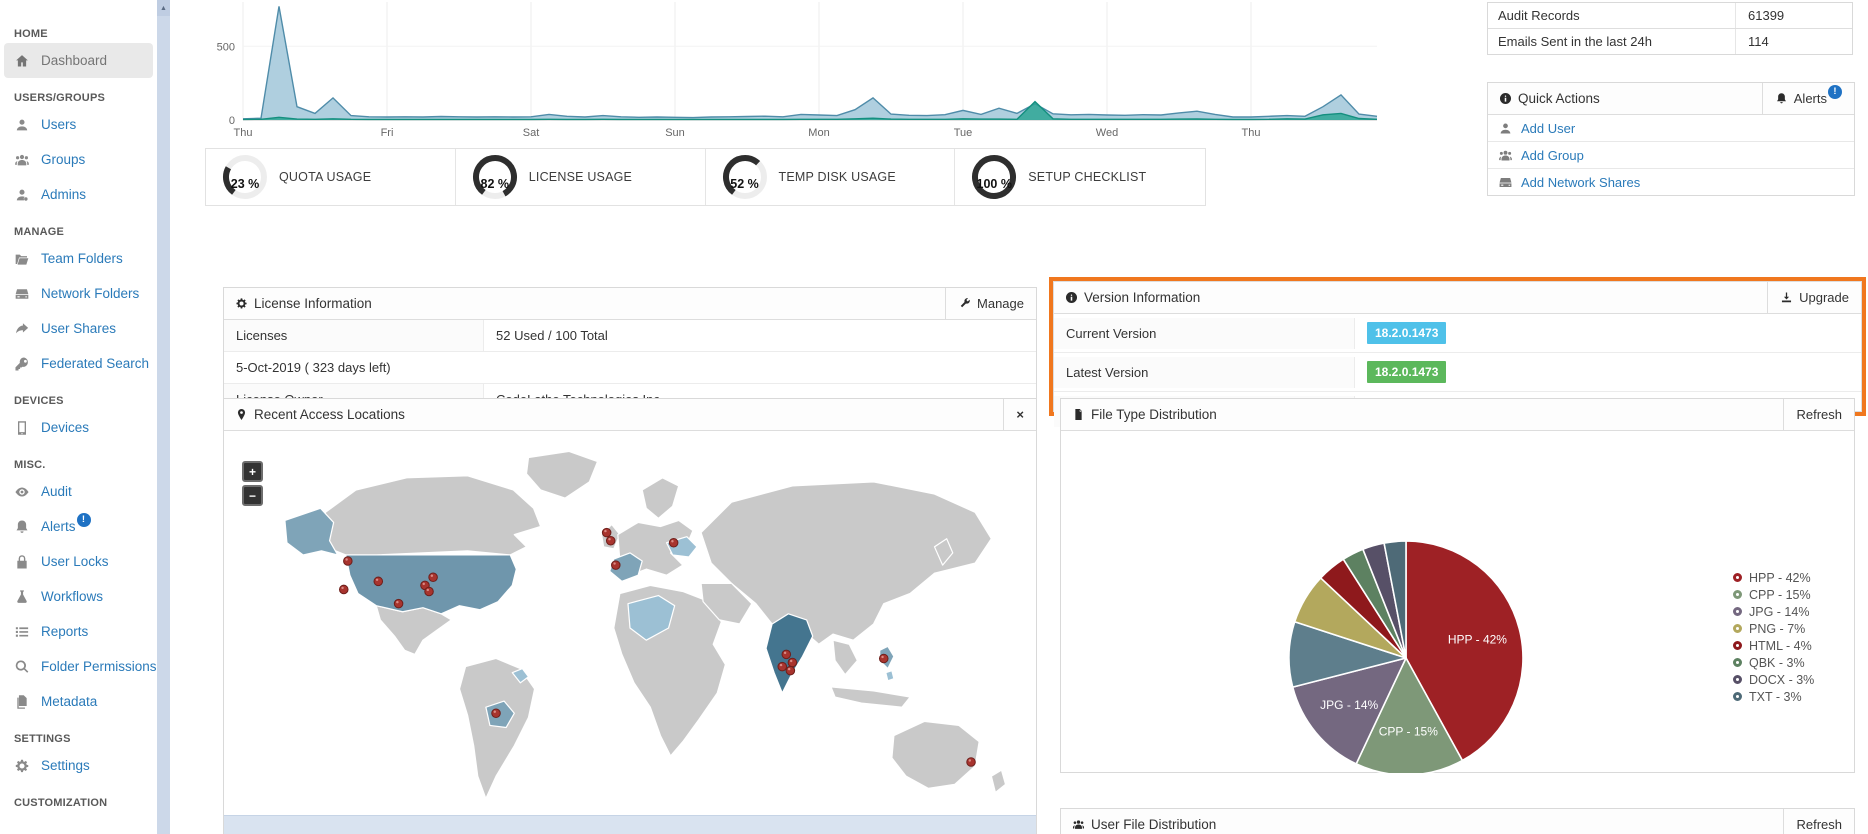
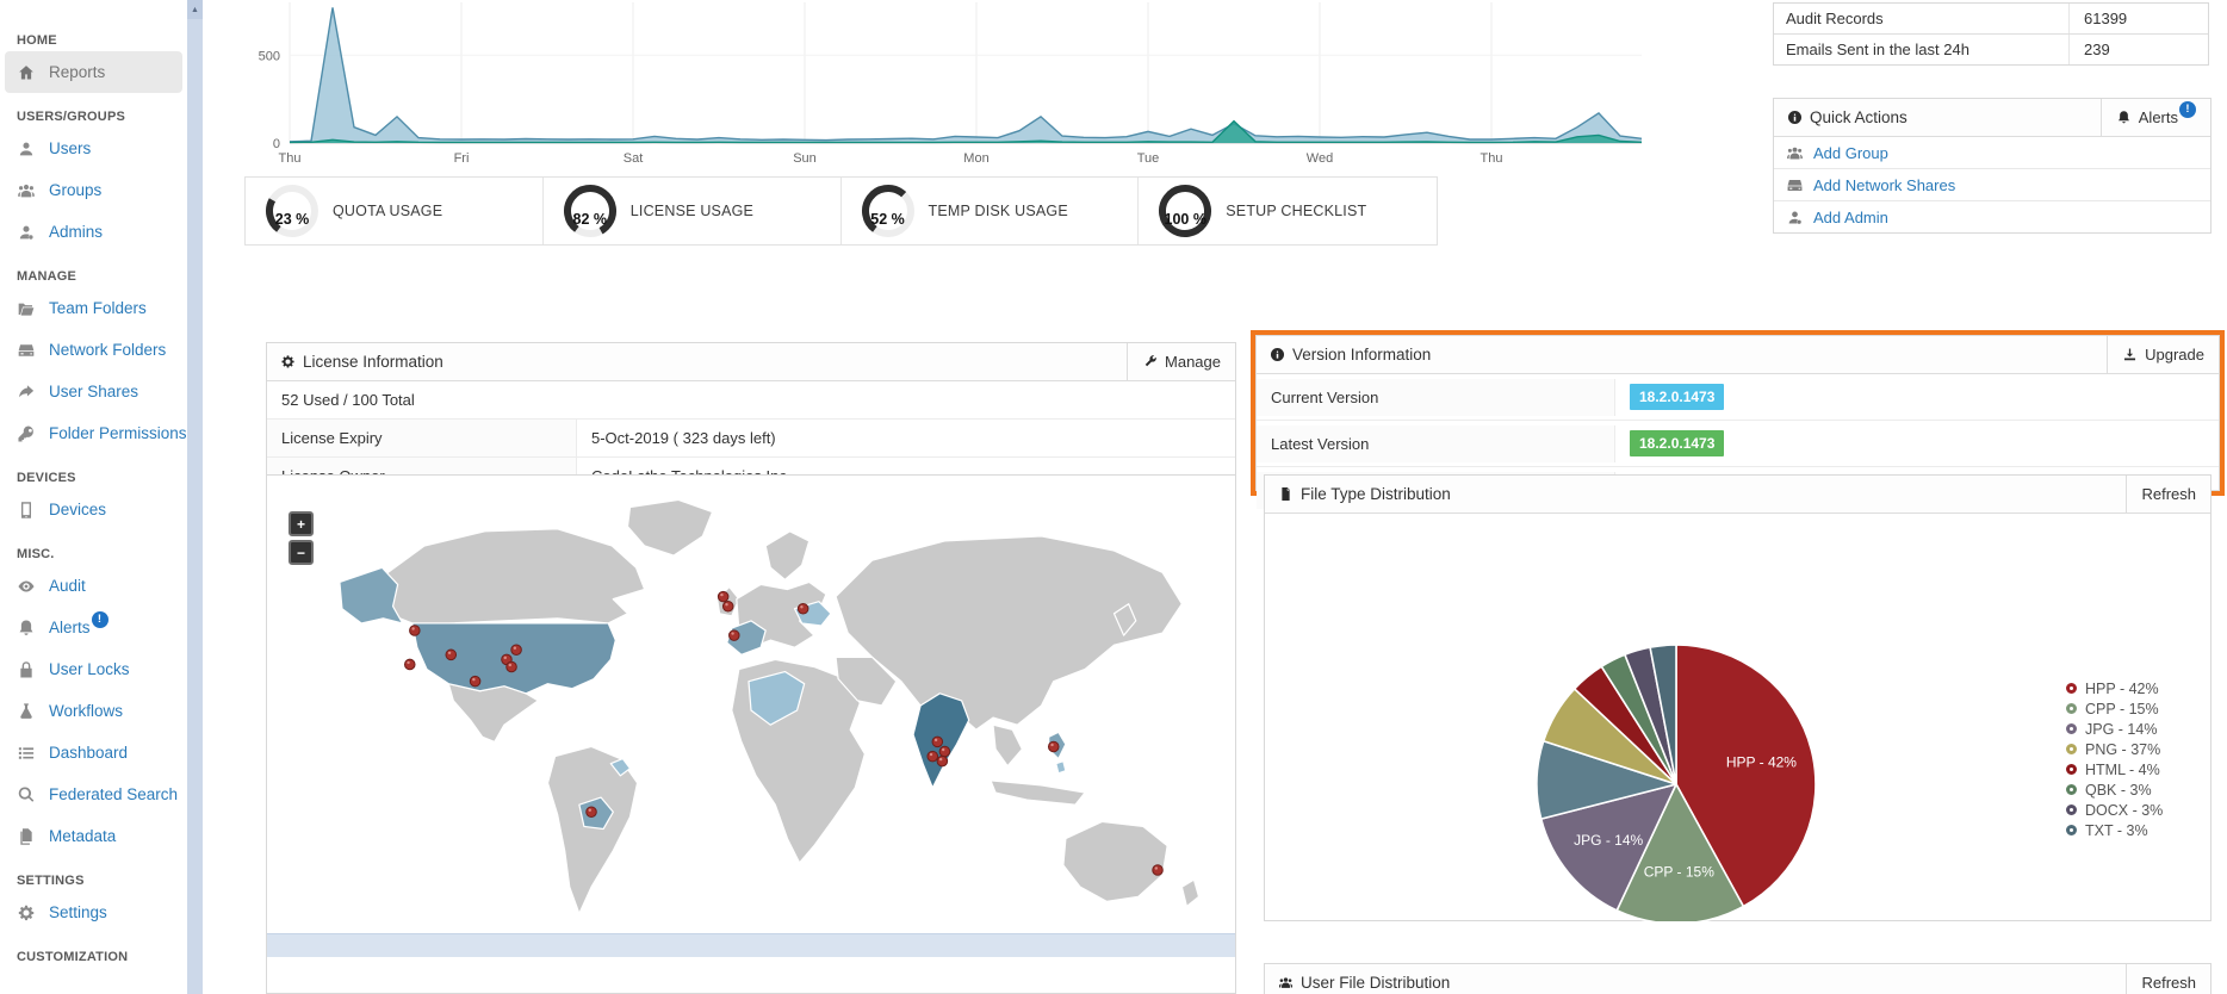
  HOME
- Dashboard
+ Reports
  USERS/GROUPS
  Users
  Groups
  Admins
  MANAGE
  Team Folders
  Network Folders
  User Shares
- Federated Search
+ Folder Permissions
  DEVICES
  Devices
  MISC.
  Audit
  Alerts
  !
  User Locks
  Workflows
- Reports
+ Dashboard
- Folder Permissions
+ Federated Search
  Metadata
  SETTINGS
  Settings
  CUSTOMIZATION
  0
  500
  Thu
  Fri
  Sat
  Sun
  Mon
  Tue
  Wed
  Thu
  23 %
  QUOTA USAGE
  82 %
  LICENSE USAGE
  52 %
  TEMP DISK USAGE
  100 %
  SETUP CHECKLIST
  Audit Records
  61399
  Emails Sent in the last 24h
- 114
+ 239
  Quick Actions
  Alerts
  !
- Add User
  Add Group
  Add Network Shares
+ Add Admin
  License Information
  Manage
- Licenses
  52 Used / 100 Total
+ License Expiry
  5-Oct-2019 ( 323 days left)
  Version Information
  Upgrade
  Current Version
  18.2.0.1473
  Latest Version
  18.2.0.1473
- Recent Access Locations
- ×
  +
  −
  File Type Distribution
  Refresh
  HPP - 42%
  CPP - 15%
  JPG - 14%
  HPP - 42%
  CPP - 15%
  JPG - 14%
- PNG - 7%
+ PNG - 37%
  HTML - 4%
  QBK - 3%
  DOCX - 3%
  TXT - 3%
  User File Distribution
  Refresh
